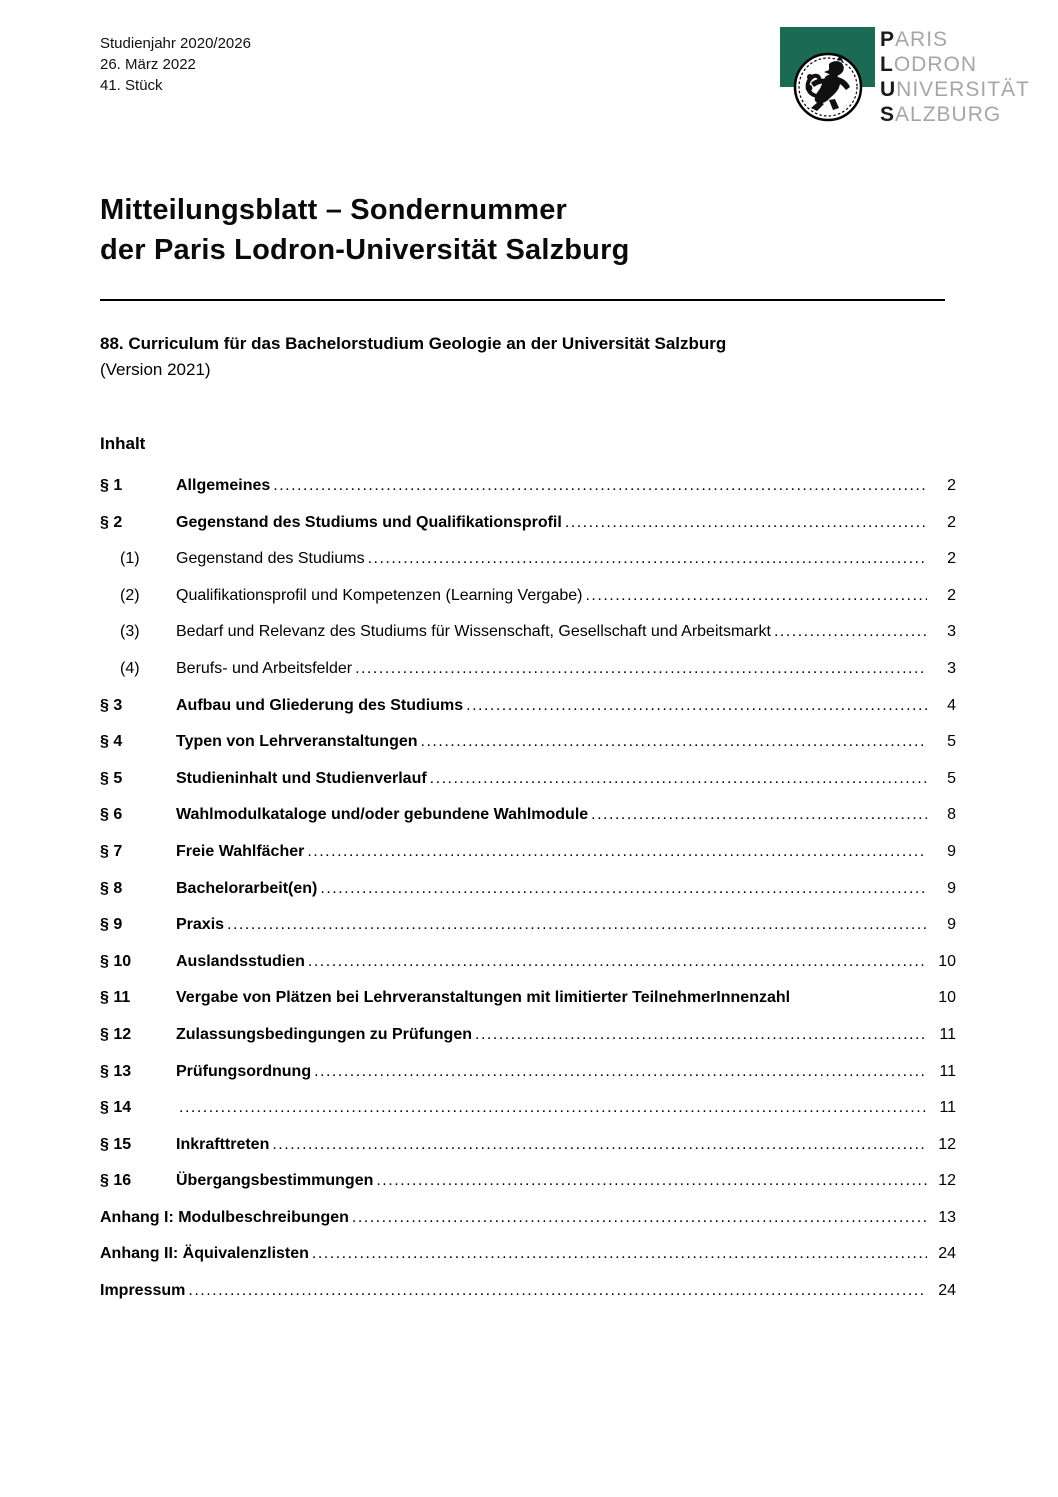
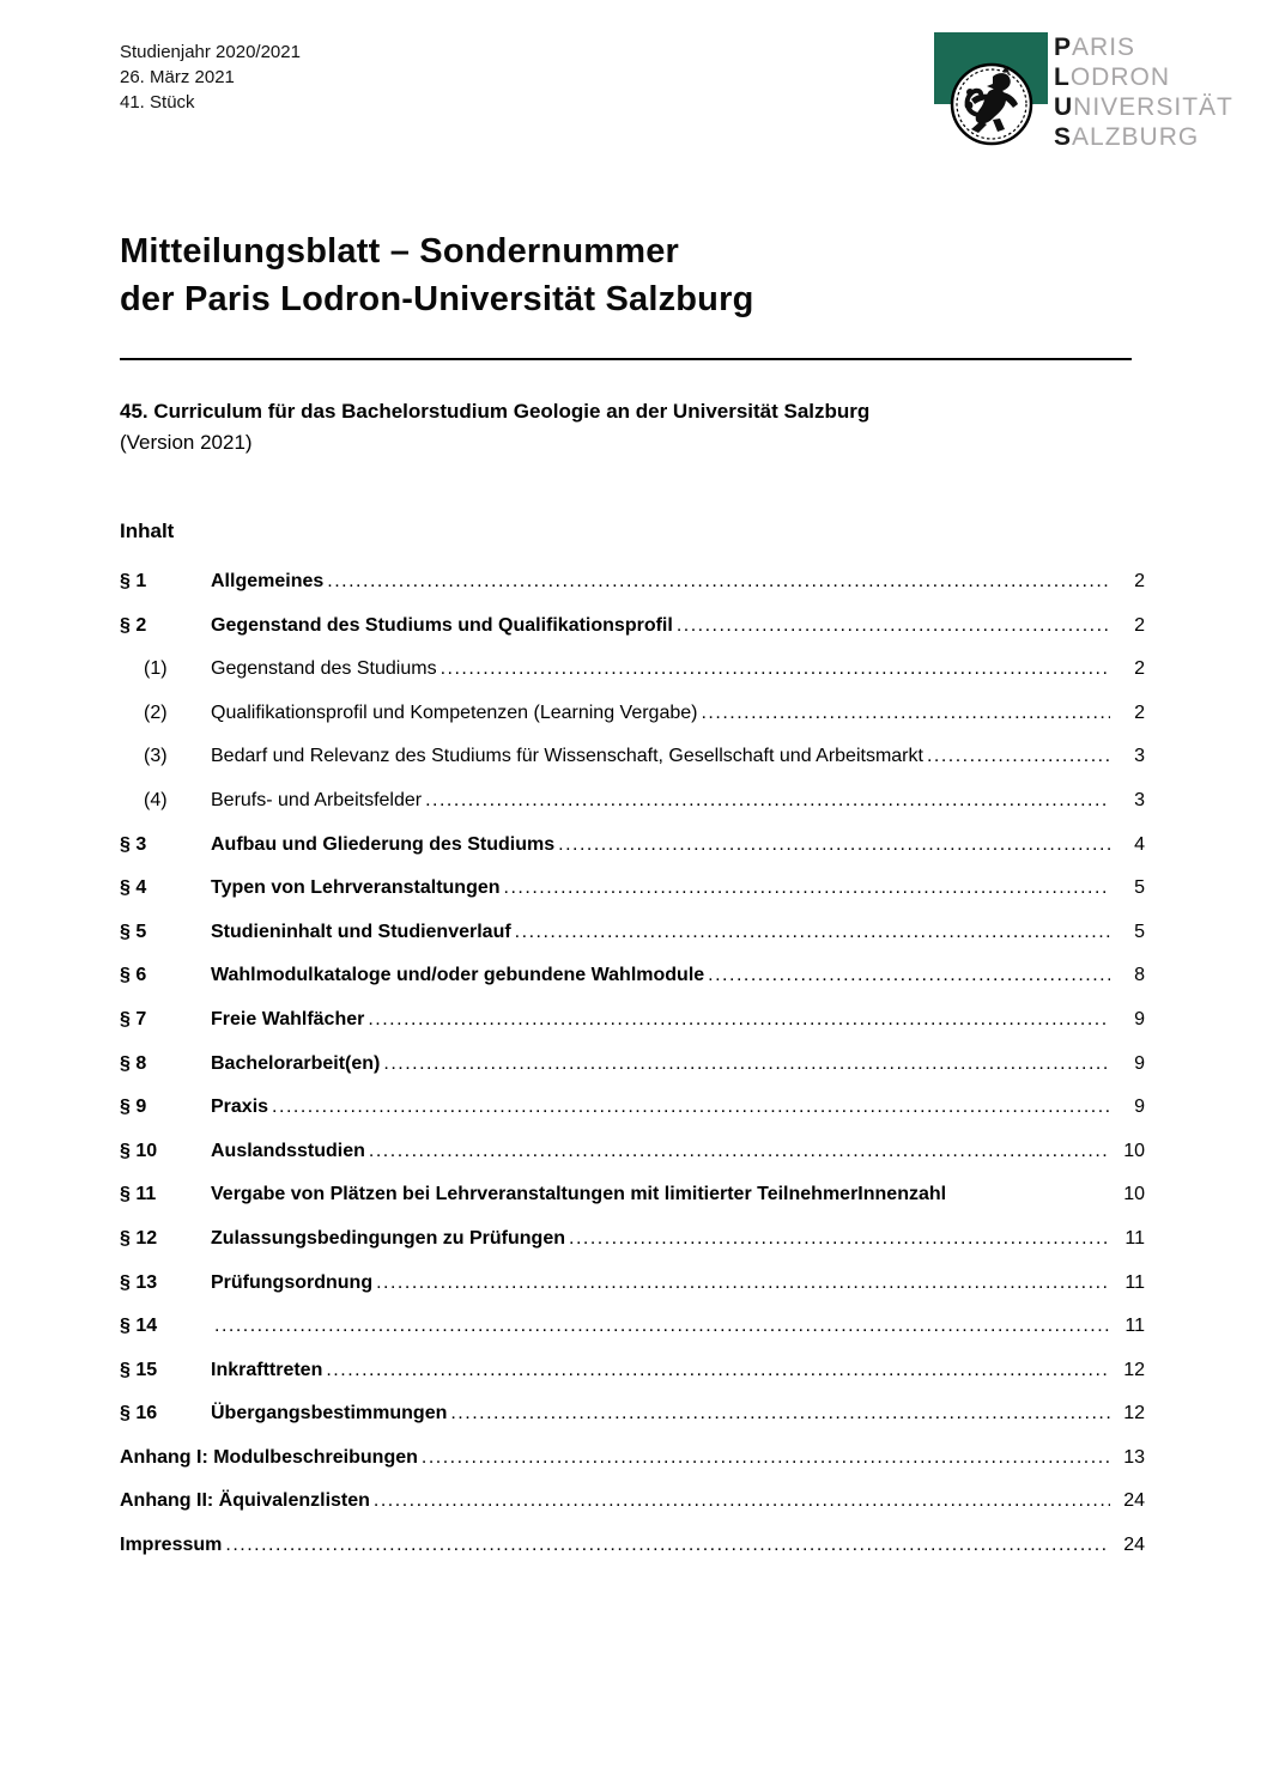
- Studienjahr 2020/2026
+ Studienjahr 2020/2021
- 26. März 2022
+ 26. März 2021
  41. Stück
  PARIS
  LODRON
  UNIVERSITÄT
  SALZBURG
  Mitteilungsblatt – Sondernummer
  der Paris Lodron-Universität Salzburg
- 88. Curriculum für das Bachelorstudium Geologie an der Universität Salzburg
+ 45. Curriculum für das Bachelorstudium Geologie an der Universität Salzburg
  (Version 2021)
  Inhalt
  § 1
  Allgemeines
  2
  § 2
  Gegenstand des Studiums und Qualifikationsprofil
  2
  (1)
  Gegenstand des Studiums
  2
  (2)
  Qualifikationsprofil und Kompetenzen (Learning Vergabe)
  2
  (3)
  Bedarf und Relevanz des Studiums für Wissenschaft, Gesellschaft und Arbeitsmarkt
  3
  (4)
  Berufs- und Arbeitsfelder
  3
  § 3
  Aufbau und Gliederung des Studiums
  4
  § 4
  Typen von Lehrveranstaltungen
  5
  § 5
  Studieninhalt und Studienverlauf
  5
  § 6
  Wahlmodulkataloge und/oder gebundene Wahlmodule
  8
  § 7
  Freie Wahlfächer
  9
  § 8
  Bachelorarbeit(en)
  9
  § 9
  Praxis
  9
  § 10
  Auslandsstudien
  10
  § 11
  Vergabe von Plätzen bei Lehrveranstaltungen mit limitierter TeilnehmerInnenzahl
  10
  § 12
  Zulassungsbedingungen zu Prüfungen
  11
  § 13
  Prüfungsordnung
  11
  § 14
  11
  § 15
  Inkrafttreten
  12
  § 16
  Übergangsbestimmungen
  12
  Anhang I: Modulbeschreibungen
  13
  Anhang II: Äquivalenzlisten
  24
  Impressum
  24
